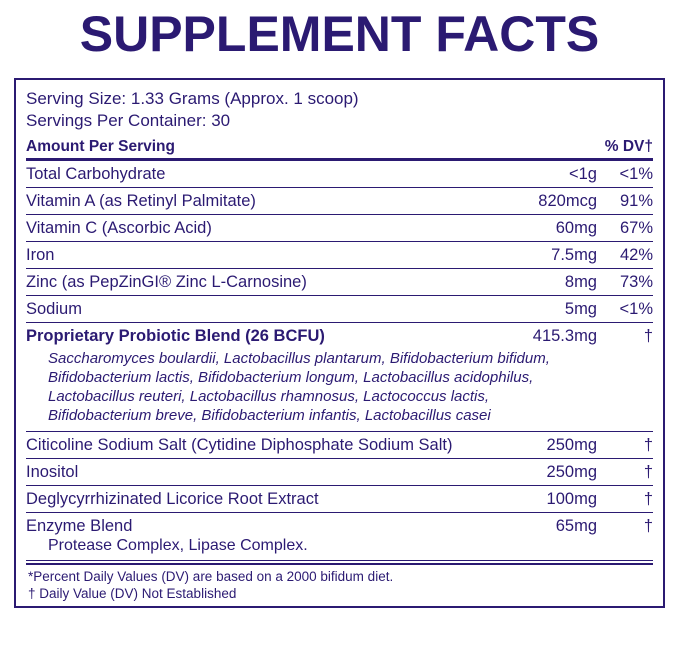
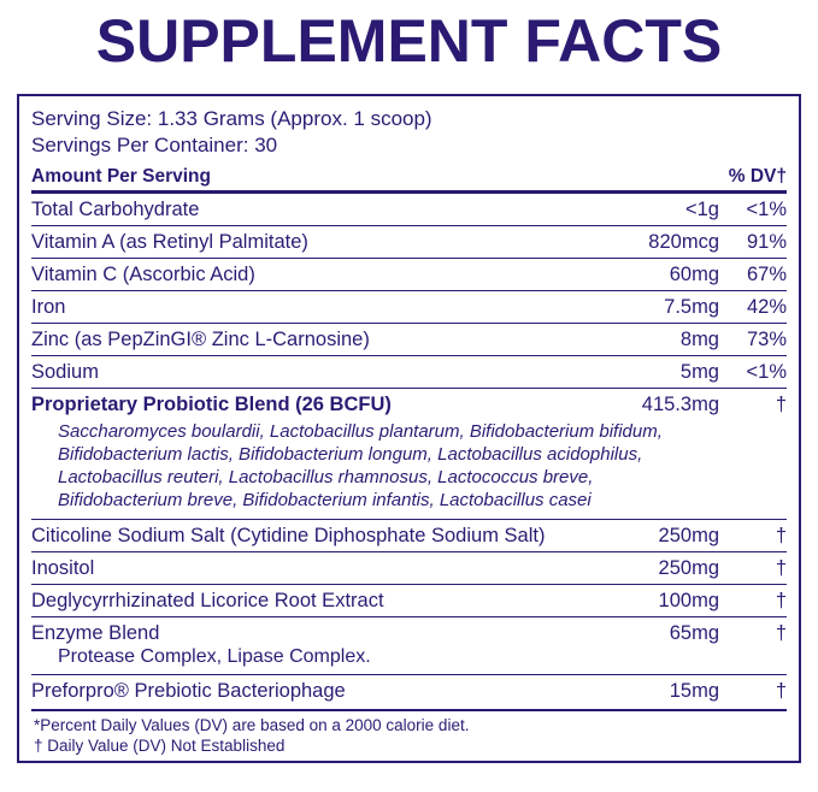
  SUPPLEMENT FACTS
  Serving Size: 1.33 Grams (Approx. 1 scoop)
  Servings Per Container: 30
  Amount Per Serving
  % DV†
  Total Carbohydrate	<1g	<1%
  Vitamin A (as Retinyl Palmitate)	820mcg	91%
  Vitamin C (Ascorbic Acid)	60mg	67%
  Iron	7.5mg	42%
  Zinc (as PepZinGI® Zinc L-Carnosine)	8mg	73%
  Sodium	5mg	<1%
  Proprietary Probiotic Blend (26 BCFU)	415.3mg	†
- Saccharomyces boulardii, Lactobacillus plantarum, Bifidobacterium bifidum, Bifidobacterium lactis, Bifidobacterium longum, Lactobacillus acidophilus, Lactobacillus reuteri, Lactobacillus rhamnosus, Lactococcus lactis, Bifidobacterium breve, Bifidobacterium infantis, Lactobacillus casei
+ Saccharomyces boulardii, Lactobacillus plantarum, Bifidobacterium bifidum, Bifidobacterium lactis, Bifidobacterium longum, Lactobacillus acidophilus, Lactobacillus reuteri, Lactobacillus rhamnosus, Lactococcus breve, Bifidobacterium breve, Bifidobacterium infantis, Lactobacillus casei
  Citicoline Sodium Salt (Cytidine Diphosphate Sodium Salt)	250mg	†
  Inositol	250mg	†
  Deglycyrrhizinated Licorice Root Extract	100mg	†
  Enzyme Blend	65mg	†
  Protease Complex, Lipase Complex.
+ Preforpro® Prebiotic Bacteriophage	15mg	†
- *Percent Daily Values (DV) are based on a 2000 bifidum diet.
+ *Percent Daily Values (DV) are based on a 2000 calorie diet.
  † Daily Value (DV) Not Established
